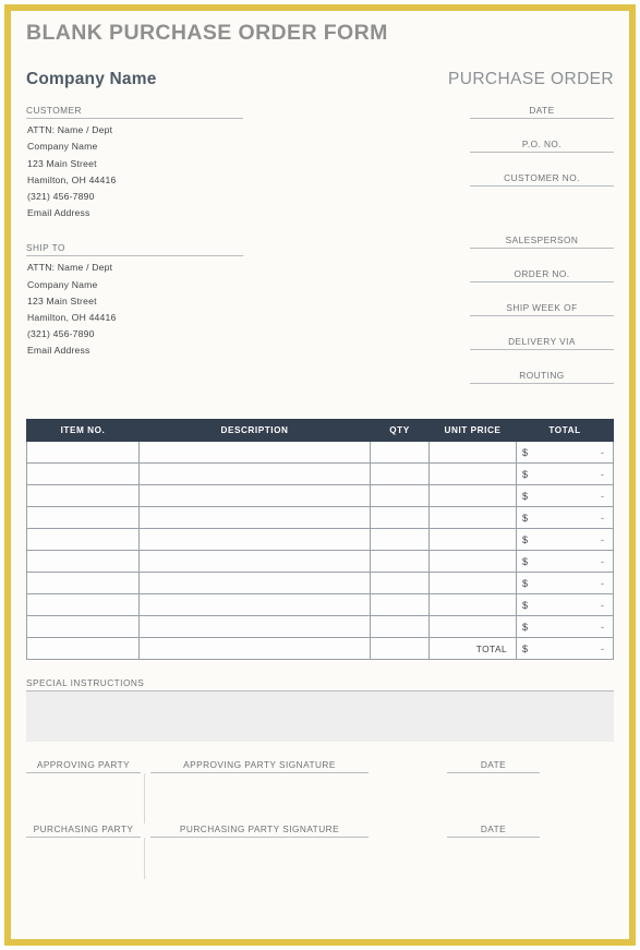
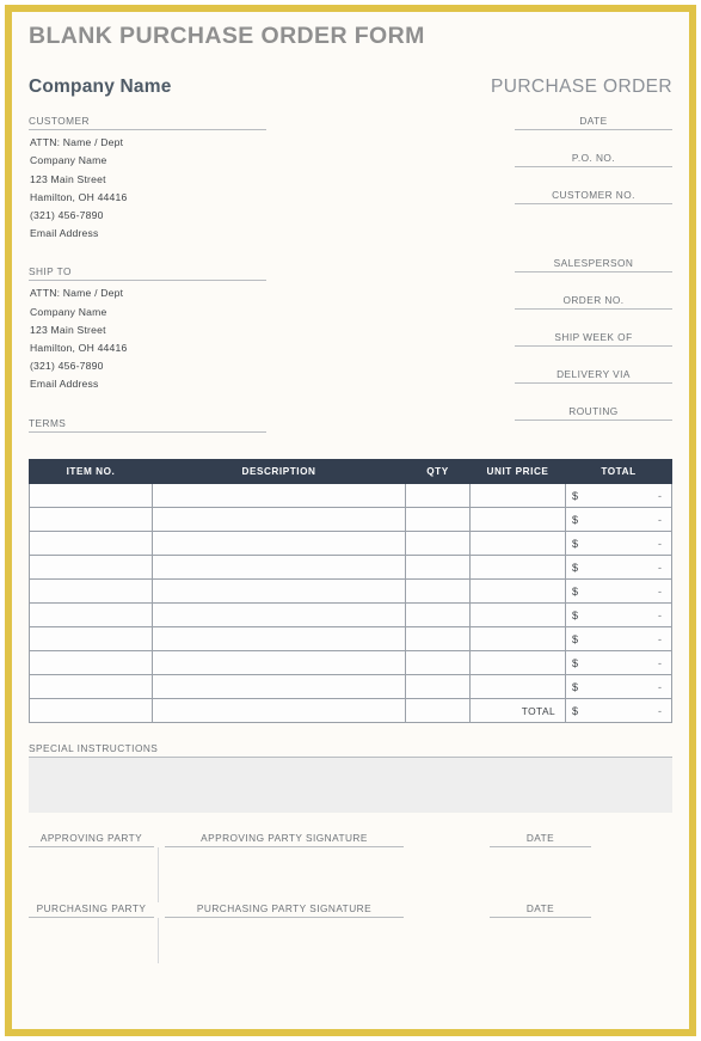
  BLANK PURCHASE ORDER FORM
  Company Name
  PURCHASE ORDER
  CUSTOMER
  ATTN: Name / Dept
  Company Name
  123 Main Street
  Hamilton, OH 44416
  (321) 456-7890
  Email Address
  SHIP TO
  ATTN: Name / Dept
  Company Name
  123 Main Street
  Hamilton, OH 44416
  (321) 456-7890
  Email Address
+ TERMS
  DATE
  P.O. NO.
  CUSTOMER NO.
  SALESPERSON
  ORDER NO.
  SHIP WEEK OF
  DELIVERY VIA
  ROUTING
  ITEM NO.	DESCRIPTION	QTY	UNIT PRICE	TOTAL
  				$ -
  				$ -
  				$ -
  				$ -
  				$ -
  				$ -
  				$ -
  				$ -
  				$ -
  			TOTAL	$ -
  SPECIAL INSTRUCTIONS
  APPROVING PARTY
  APPROVING PARTY SIGNATURE
  DATE
  PURCHASING PARTY
  PURCHASING PARTY SIGNATURE
  DATE
